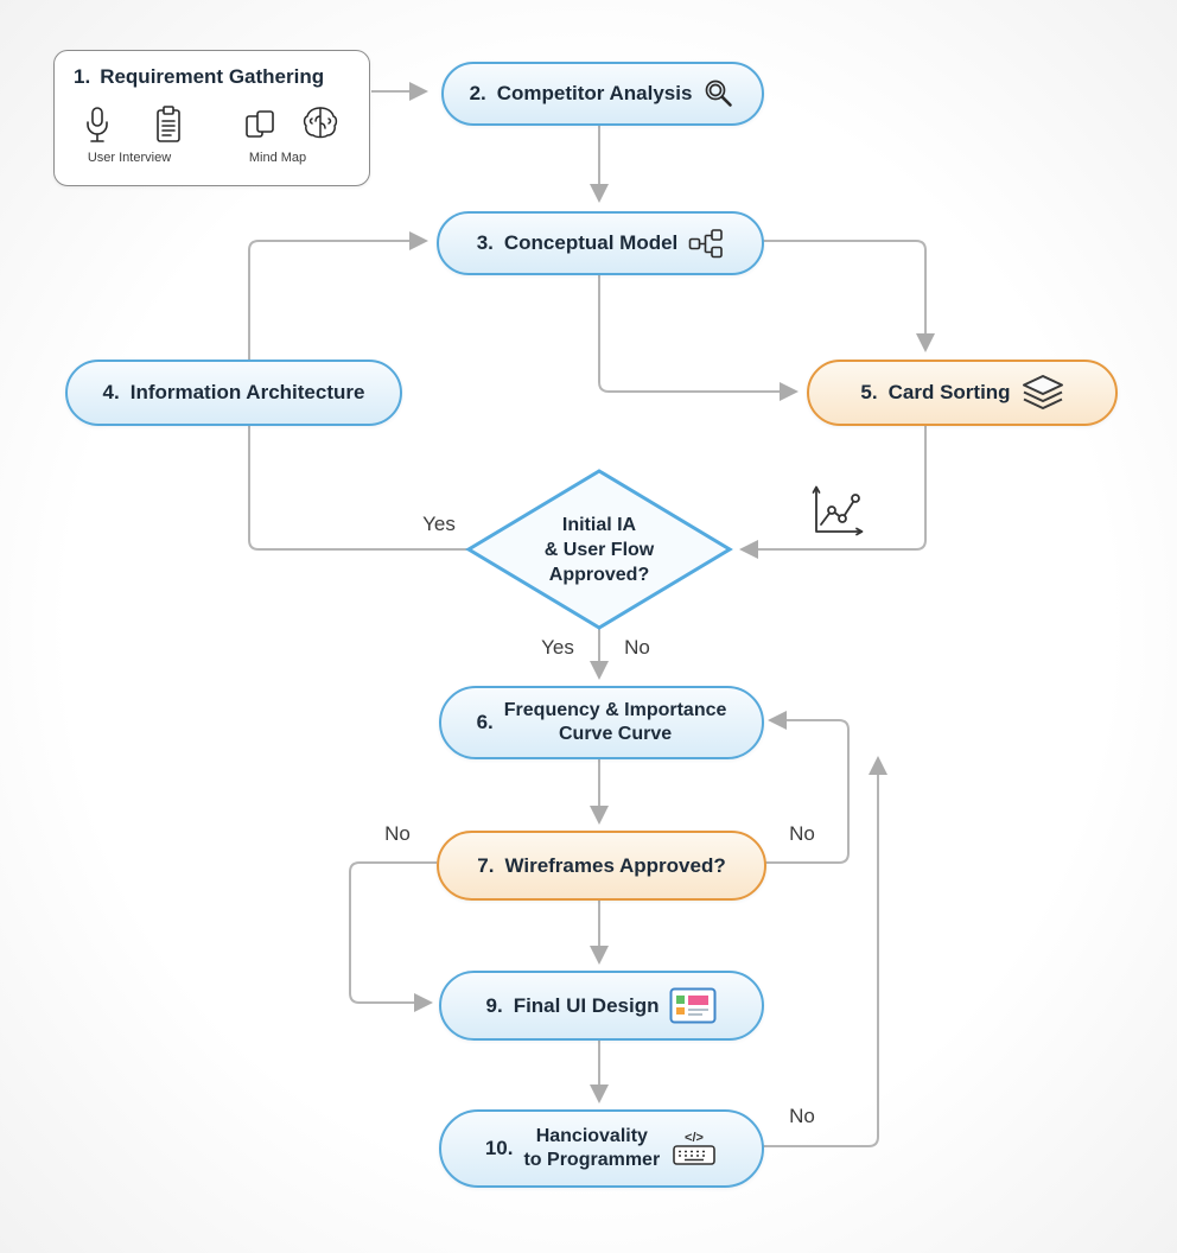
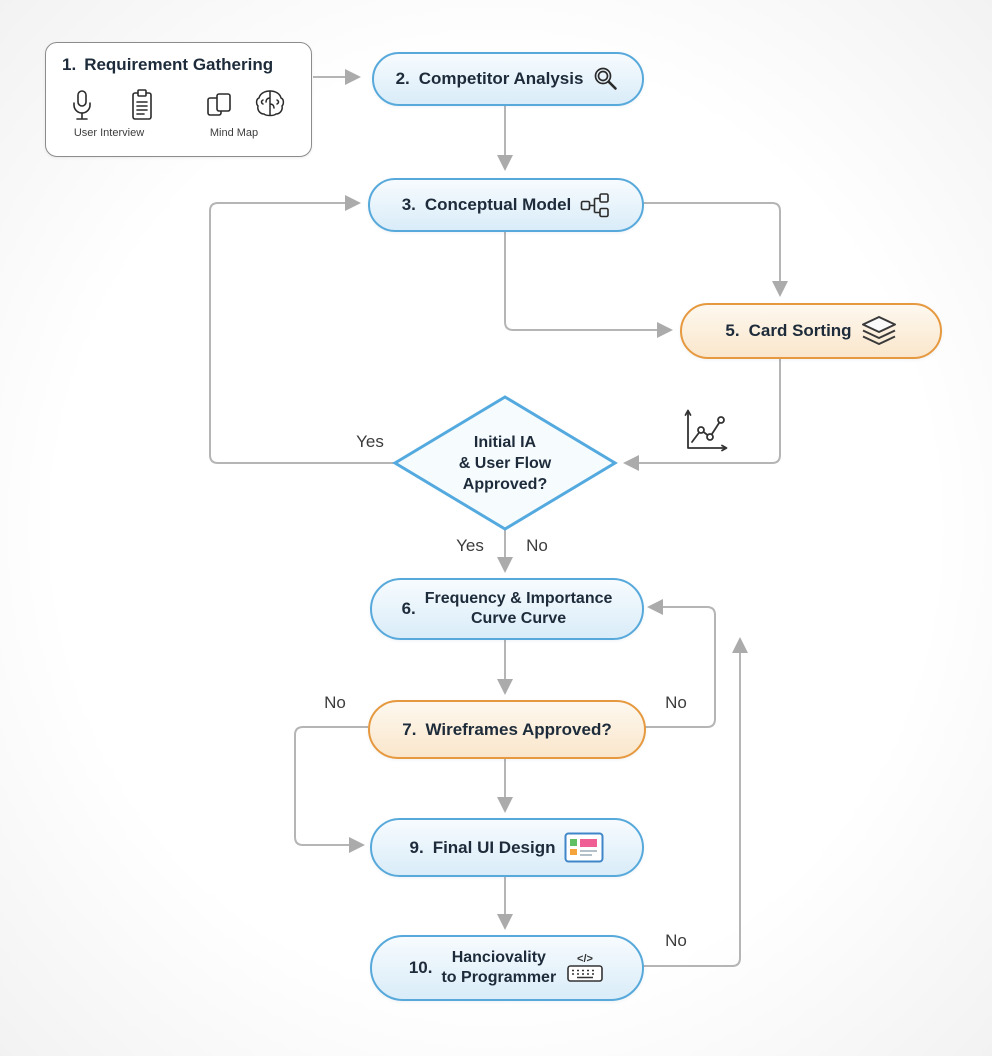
  1.
  Requirement Gathering
  User Interview
  Mind Map
  2.
  Competitor Analysis
  3.
  Conceptual Model
- 4.
- Information Architecture
  5.
  Card Sorting
  Initial IA
  & User Flow
  Approved?
  6.
  Frequency & Importance
  Curve Curve
  7.
  Wireframes Approved?
  9.
  Final UI Design
  10.
  Hanciovality
  to Programmer
  </>
  Yes
  Yes
  No
  No
  No
  No
